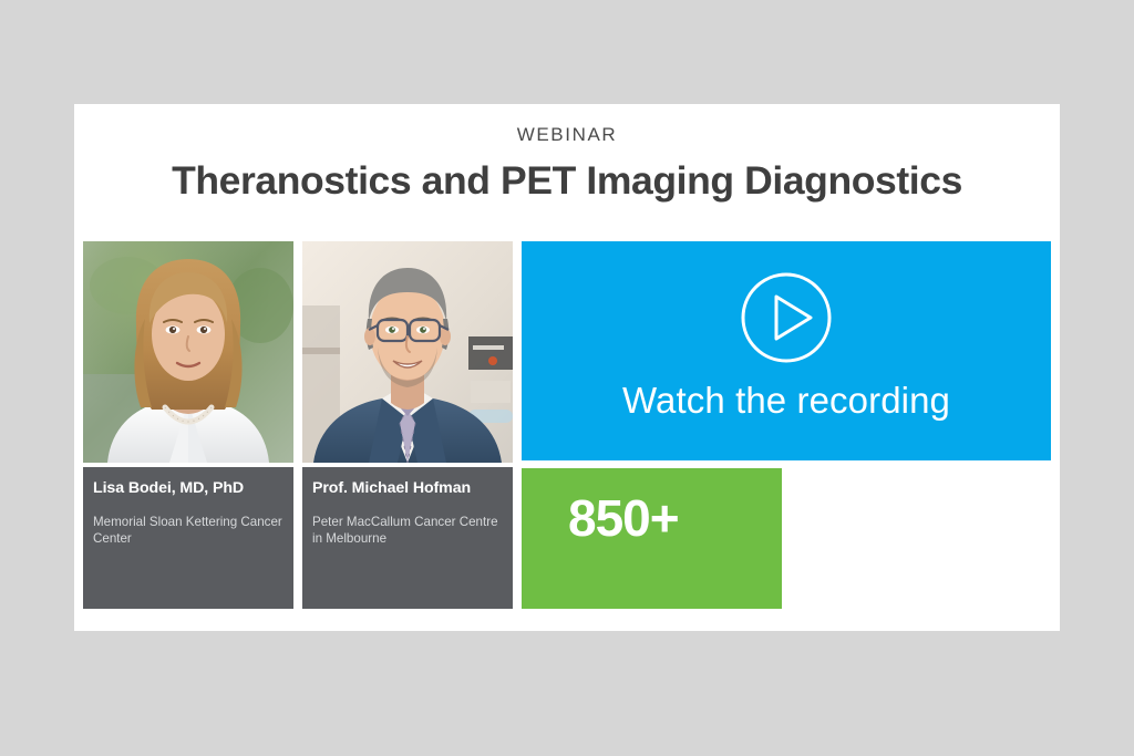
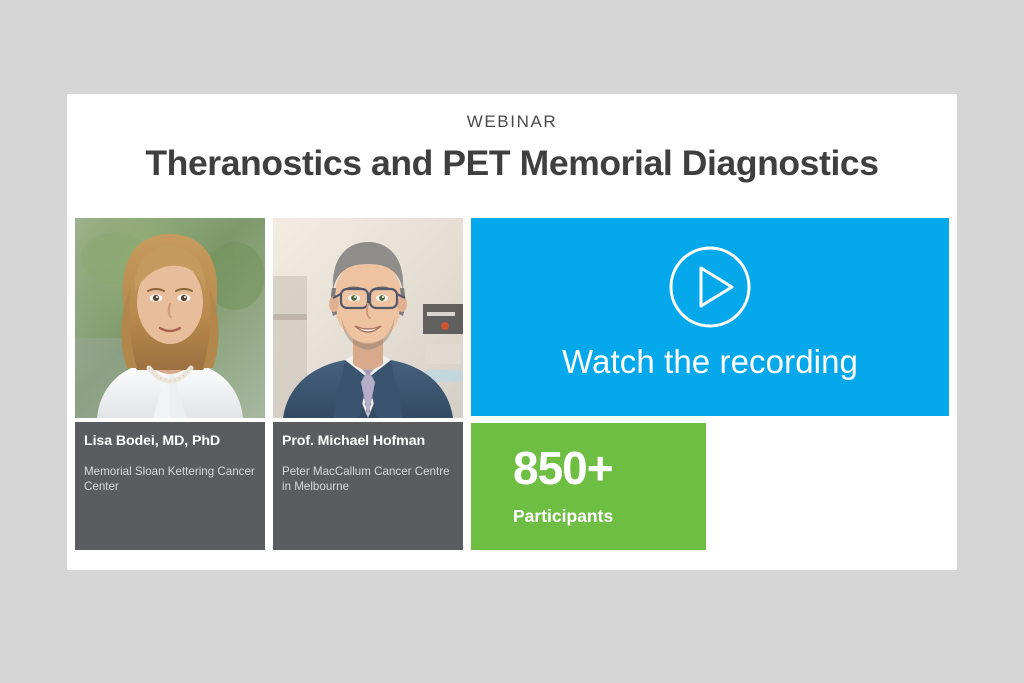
  WEBINAR
- Theranostics and PET Imaging Diagnostics
+ Theranostics and PET Memorial Diagnostics
  Lisa Bodei, MD, PhD
  Memorial Sloan Kettering Cancer Center
  Prof. Michael Hofman
  Peter MacCallum Cancer Centre in Melbourne
  Watch the recording
  850+
+ Participants
